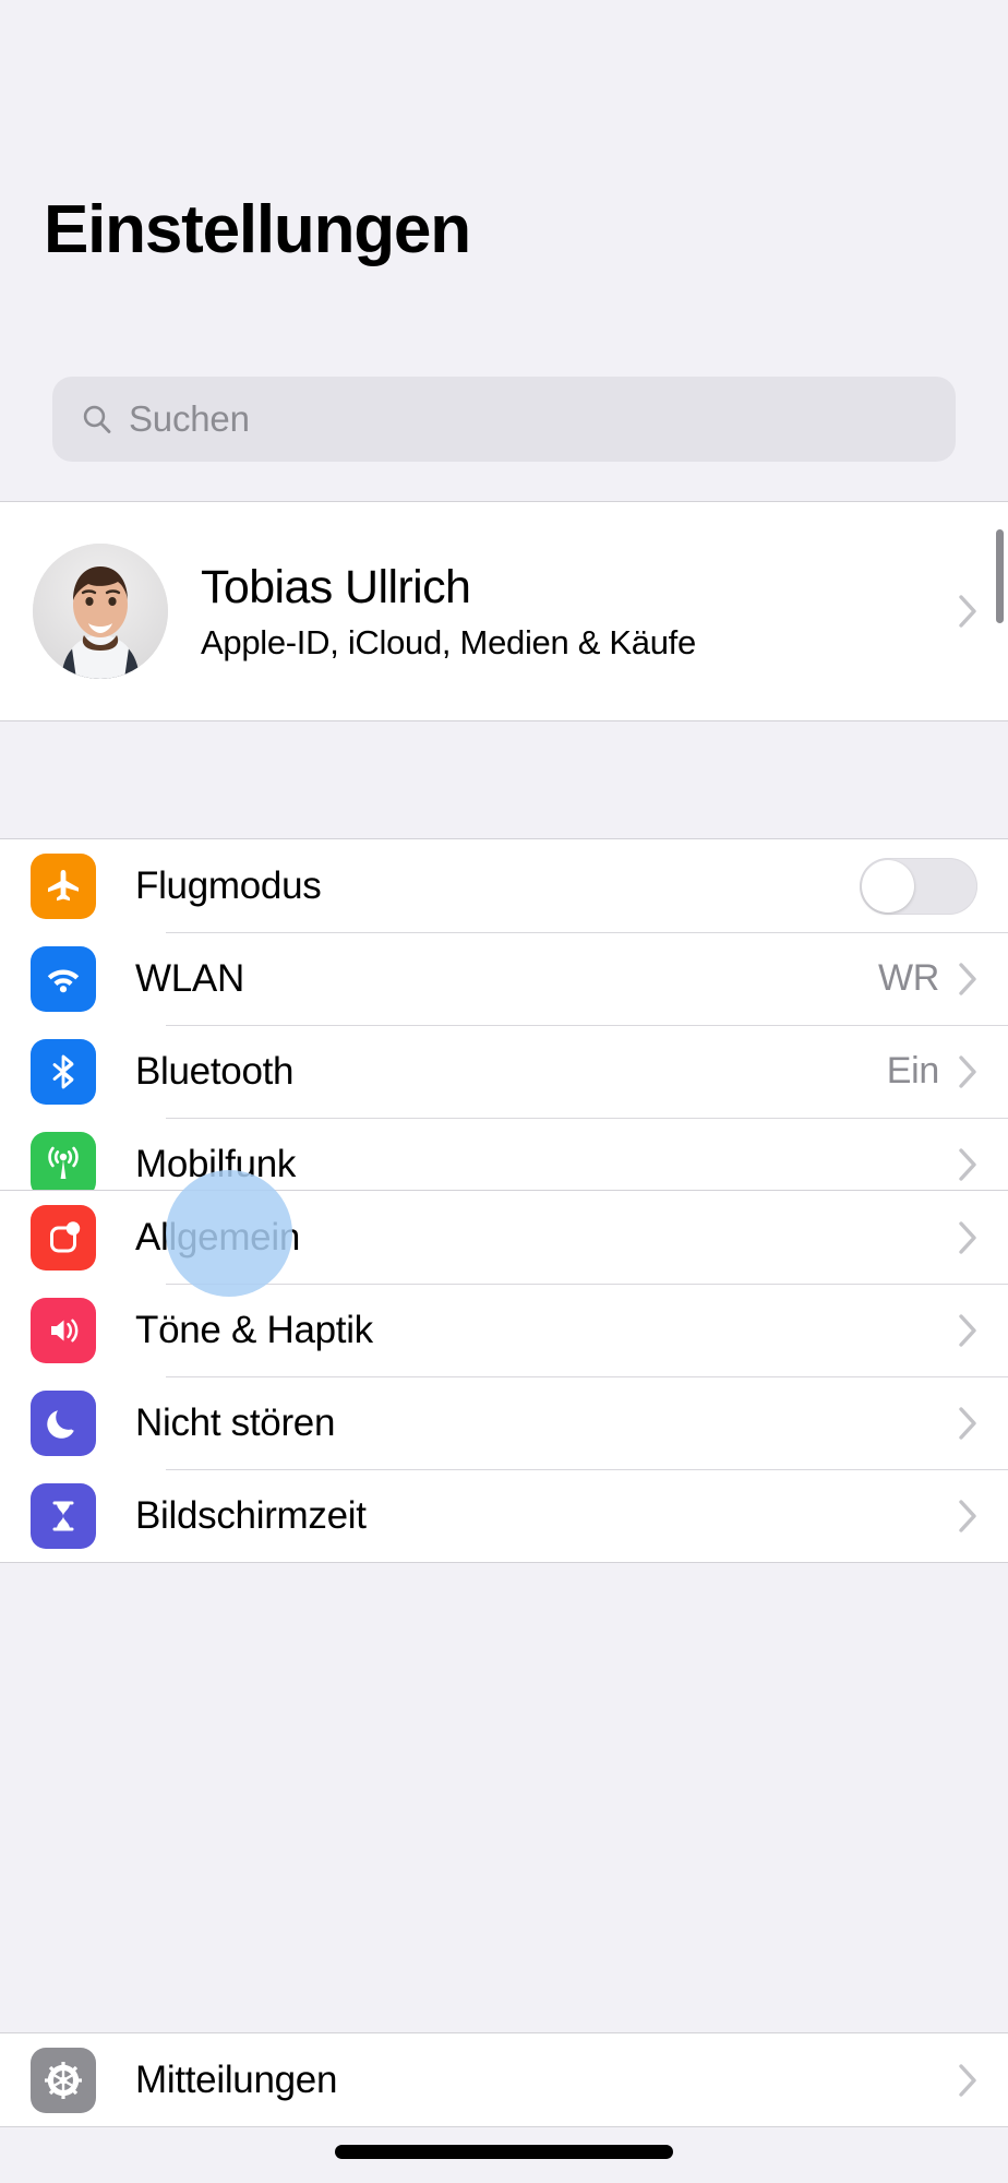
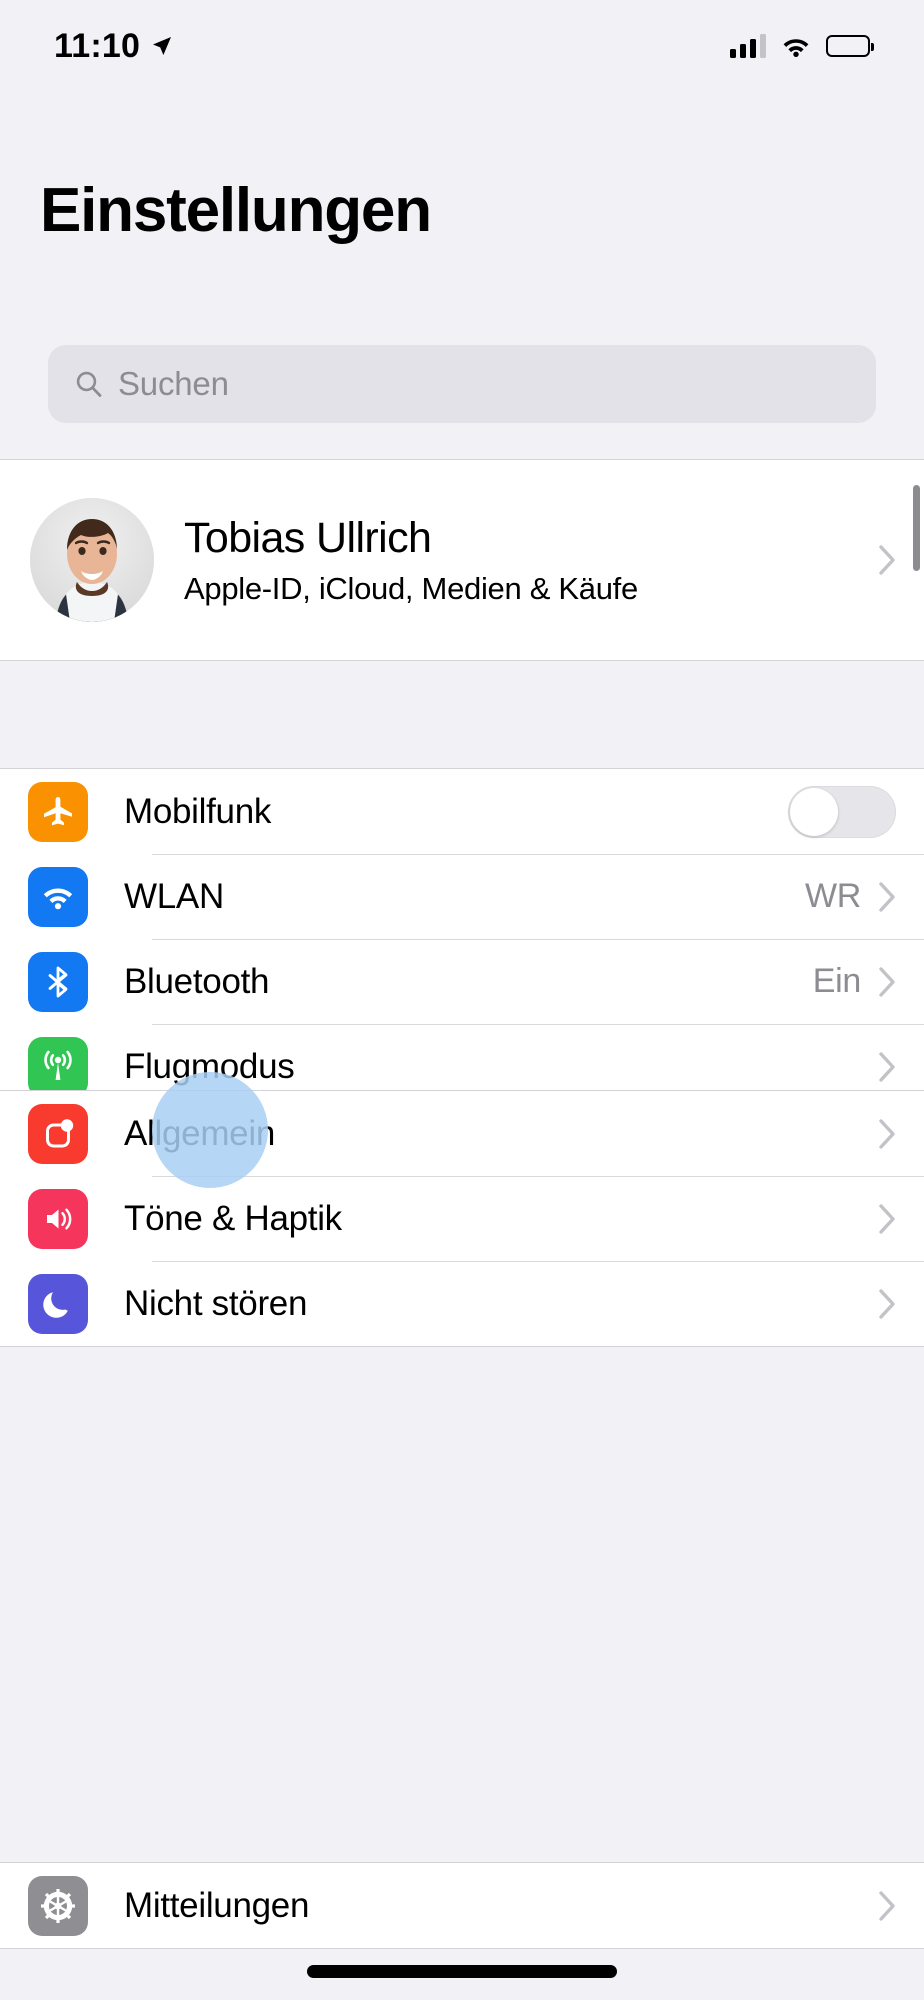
+ 11:10
  Einstellungen
  Suchen
  Tobias Ullrich
  Apple-ID, iCloud, Medien & Käufe
- Flugmodus
+ Mobilfunk
  WLAN
  WR
  Bluetooth
  Ein
- Mobilfunk
+ Flugmodus
  Allgemein
  Töne & Haptik
  Nicht stören
- Bildschirmzeit
  Mitteilungen
